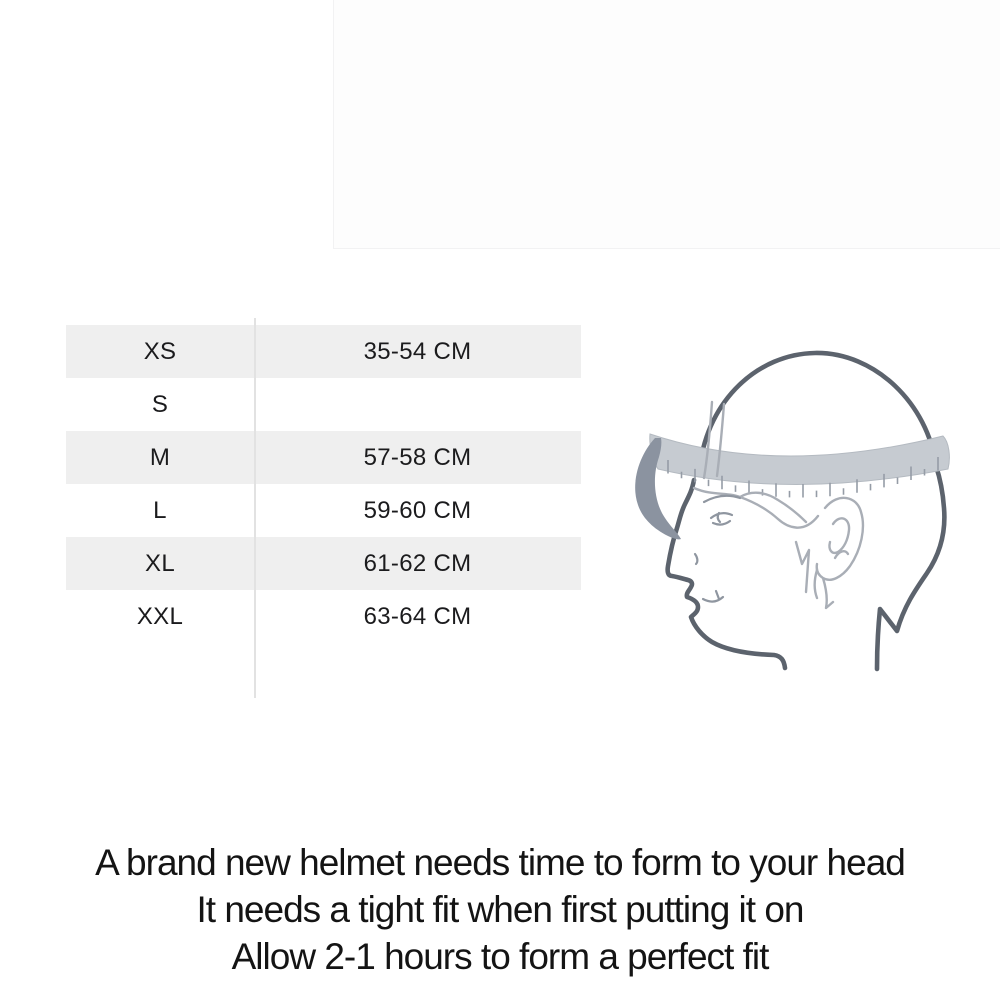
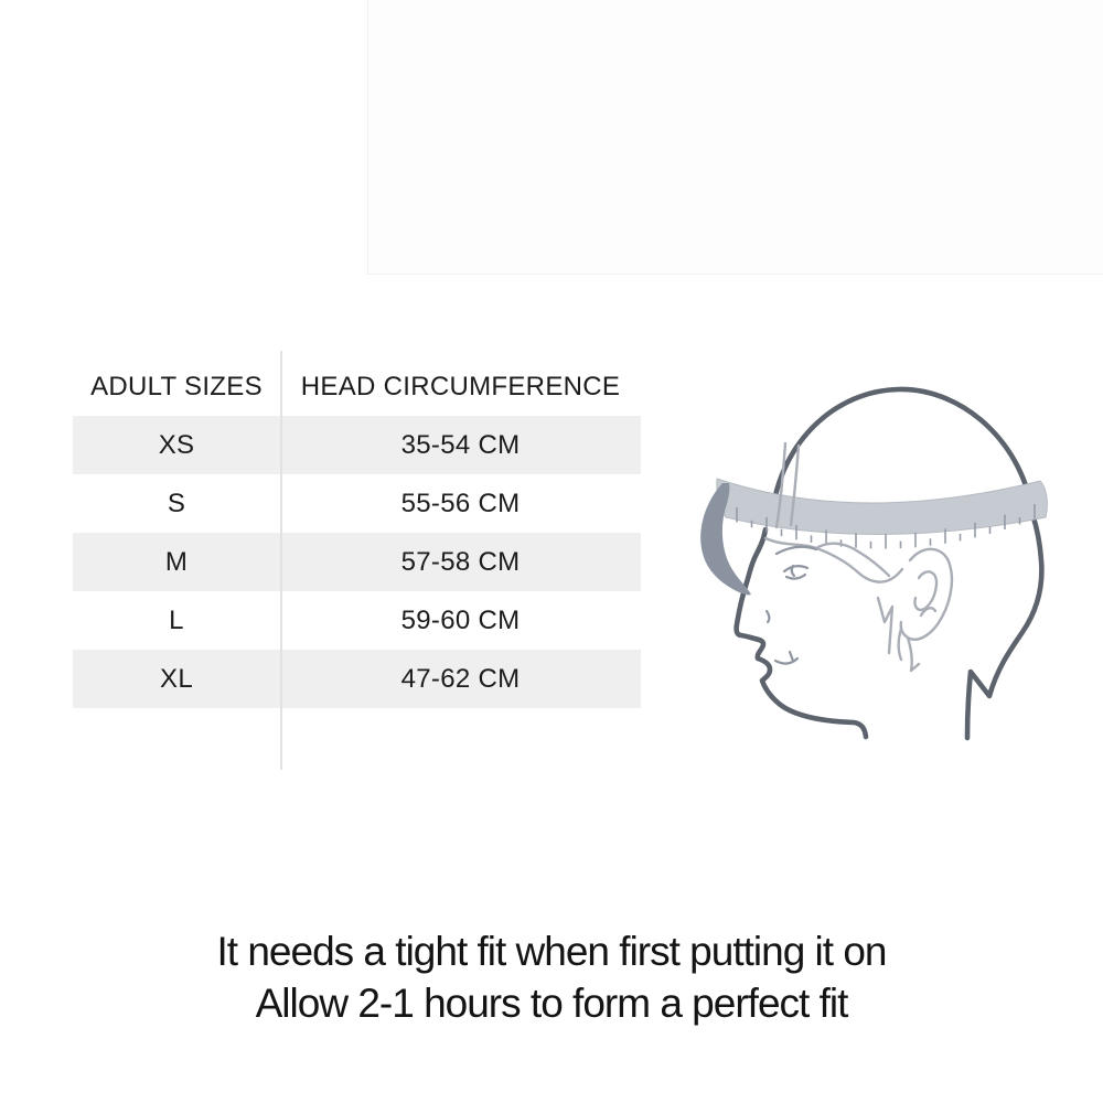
+ ADULT SIZES
+ HEAD CIRCUMFERENCE
  XS
  35-54 CM
  S
+ 55-56 CM
  M
  57-58 CM
  L
  59-60 CM
  XL
- 61-62 CM
+ 47-62 CM
- XXL
- 63-64 CM
- A brand new helmet needs time to form to your head
  It needs a tight fit when first putting it on
  Allow 2-1 hours to form a perfect fit
